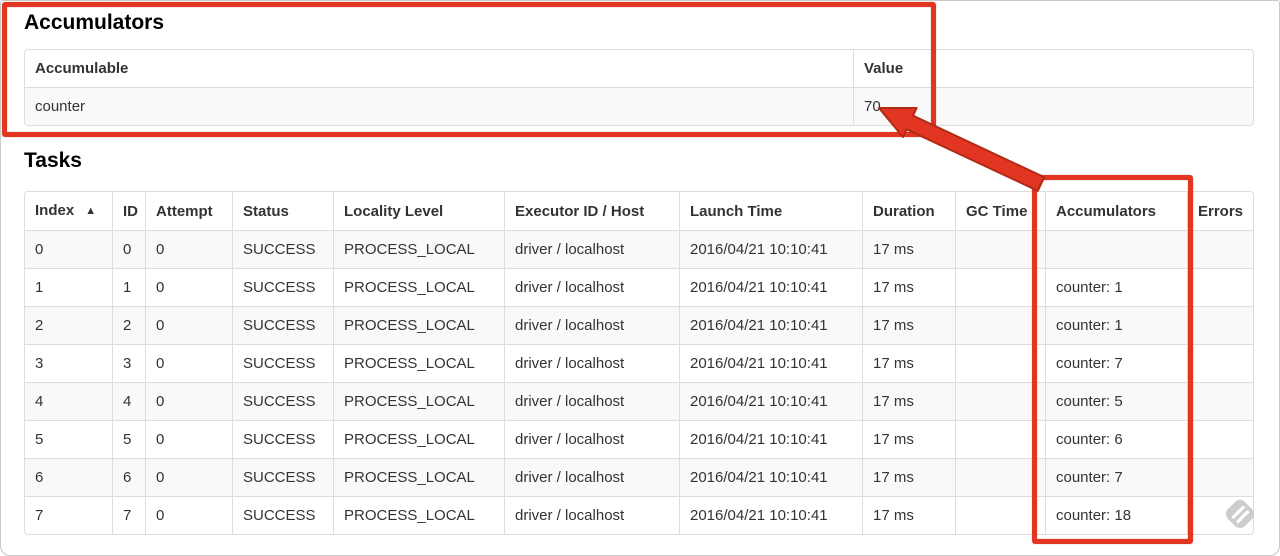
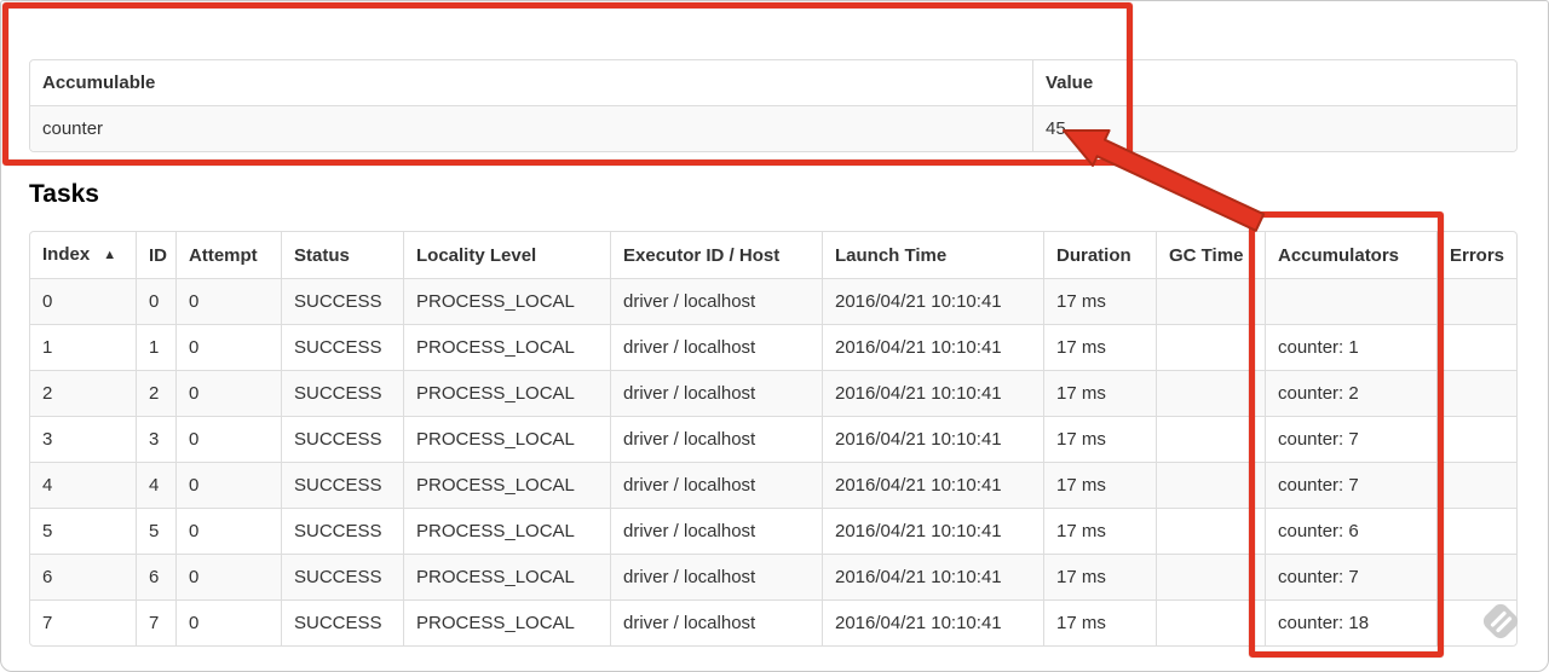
- Accumulators
  Accumulable	Value
- counter	70
+ counter	45
  Tasks
  Index ▲	ID	Attempt	Status	Locality Level	Executor ID / Host	Launch Time	Duration	GC Time	Accumulators	Errors
  0	0	0	SUCCESS	PROCESS_LOCAL	driver / localhost	2016/04/21 10:10:41	17 ms
  1	1	0	SUCCESS	PROCESS_LOCAL	driver / localhost	2016/04/21 10:10:41	17 ms		counter: 1
- 2	2	0	SUCCESS	PROCESS_LOCAL	driver / localhost	2016/04/21 10:10:41	17 ms		counter: 1
+ 2	2	0	SUCCESS	PROCESS_LOCAL	driver / localhost	2016/04/21 10:10:41	17 ms		counter: 2
  3	3	0	SUCCESS	PROCESS_LOCAL	driver / localhost	2016/04/21 10:10:41	17 ms		counter: 7
- 4	4	0	SUCCESS	PROCESS_LOCAL	driver / localhost	2016/04/21 10:10:41	17 ms		counter: 5
+ 4	4	0	SUCCESS	PROCESS_LOCAL	driver / localhost	2016/04/21 10:10:41	17 ms		counter: 7
  5	5	0	SUCCESS	PROCESS_LOCAL	driver / localhost	2016/04/21 10:10:41	17 ms		counter: 6
  6	6	0	SUCCESS	PROCESS_LOCAL	driver / localhost	2016/04/21 10:10:41	17 ms		counter: 7
  7	7	0	SUCCESS	PROCESS_LOCAL	driver / localhost	2016/04/21 10:10:41	17 ms		counter: 18
